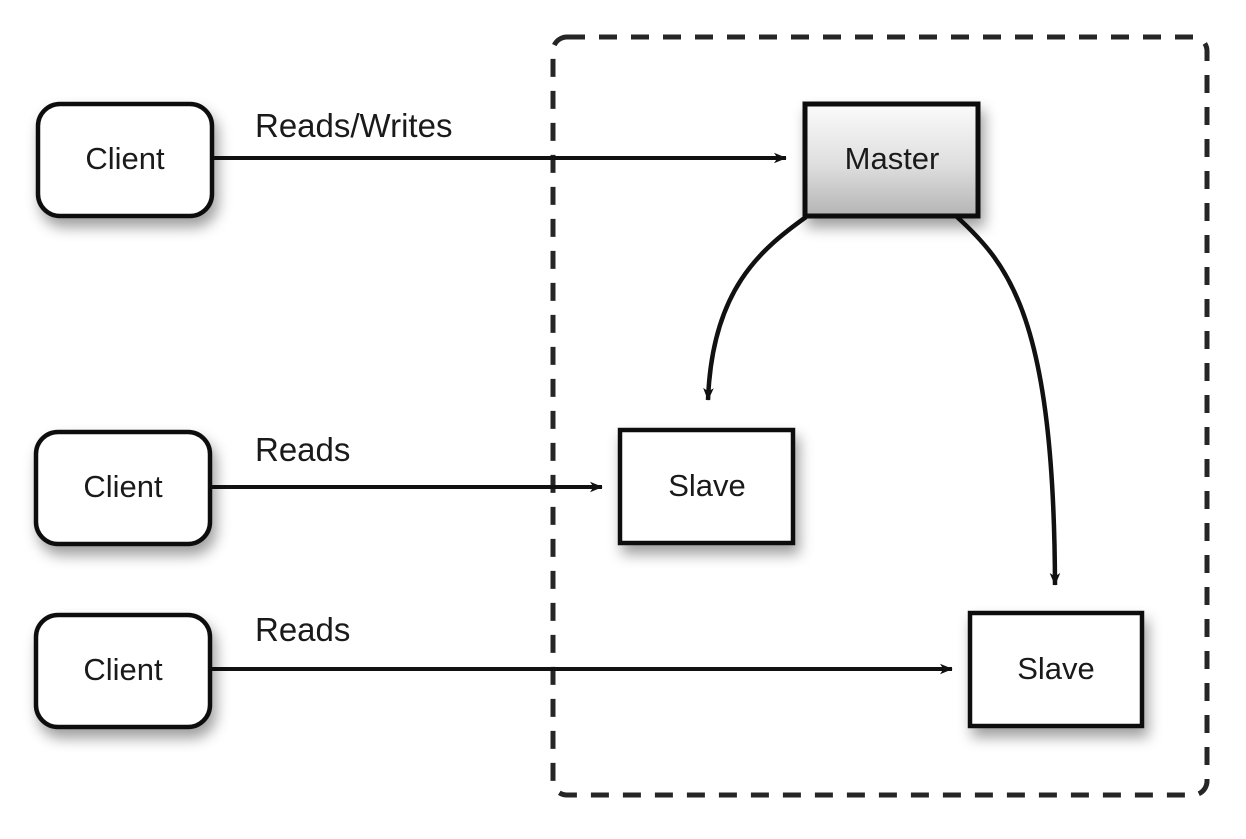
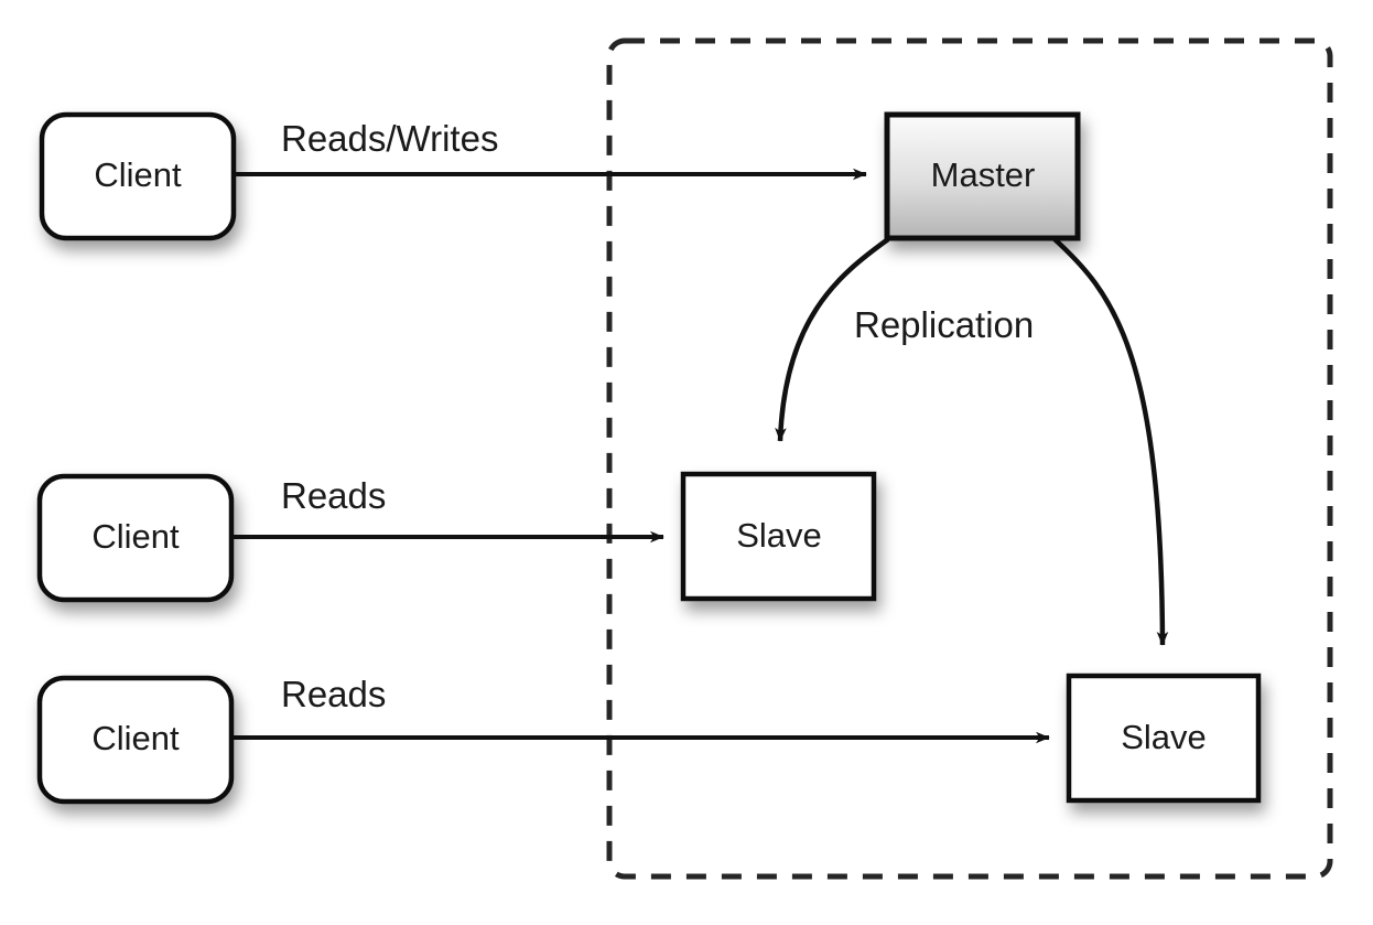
  Client
  Client
  Client
  Master
  Slave
  Slave
  Reads/Writes
  Reads
  Reads
+ Replication
